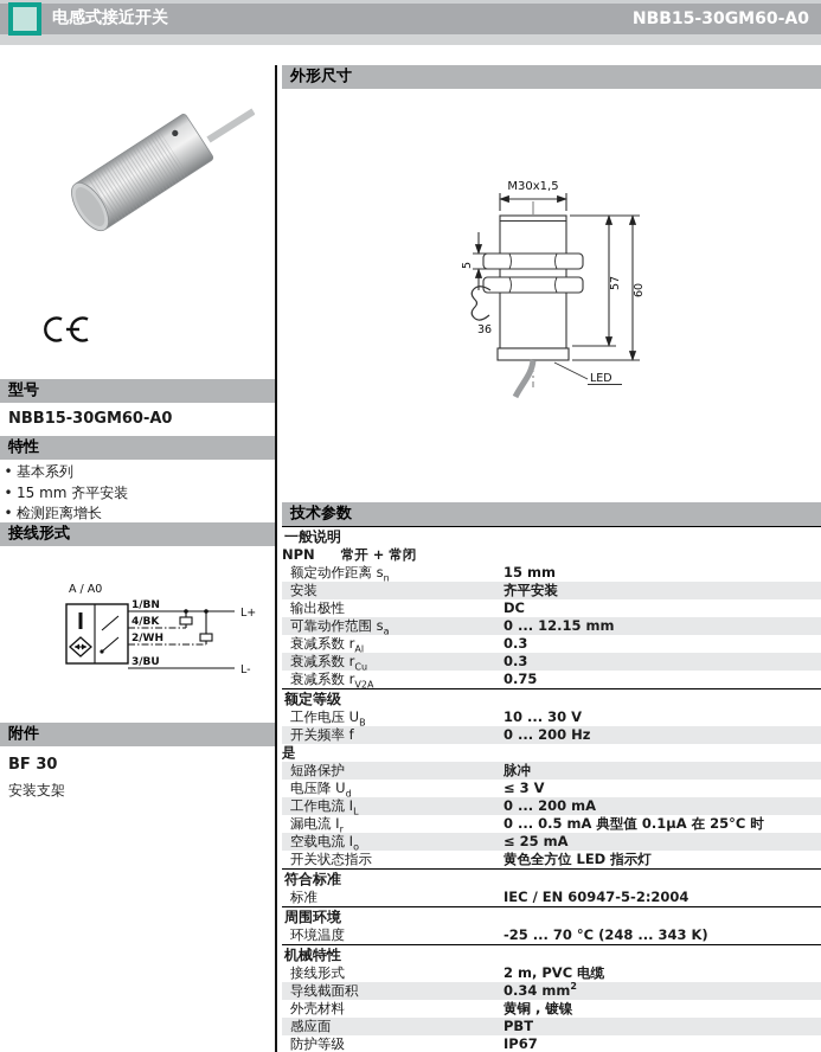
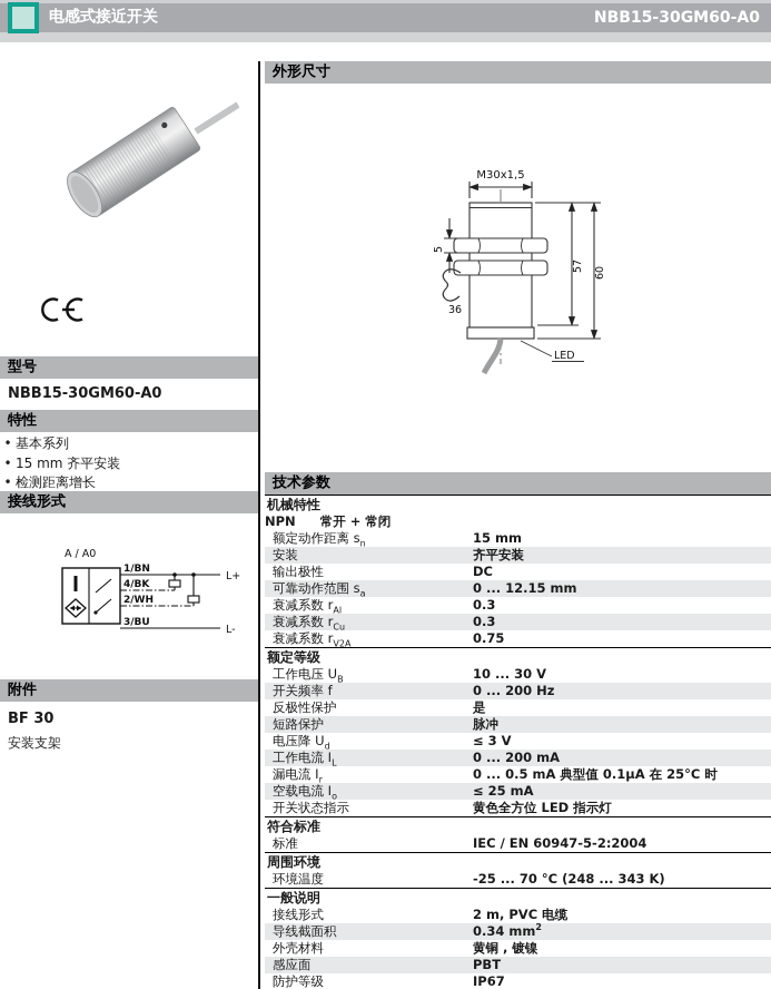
  电感式接近开关
  NBB15-30GM60-A0
  型号
  NBB15-30GM60-A0
  特性
  •
  基本系列
  •
  15 mm 齐平安装
  •
  检测距离增长
  接线形式
  A / A0
  1/BN
  4/BK
  2/WH
  3/BU
  L+
  L-
  附件
  BF 30
  安装支架
  外形尺寸
  M30x1,5
  36
  LED
  技术参数
- 一般说明
+ 机械特性
  NPN
  常开 + 常闭
  额定动作距离 sn
  15 mm
  安装
  齐平安装
  输出极性
  DC
  可靠动作范围 sa
  0 ... 12.15 mm
  衰减系数 rAl
  0.3
  衰减系数 rCu
  0.3
  衰减系数 rV2A
  0.75
  额定等级
  工作电压 UB
  10 ... 30 V
  开关频率 f
  0 ... 200 Hz
+ 反极性保护
  是
  短路保护
  脉冲
  电压降 Ud
  ≤ 3 V
  工作电流 IL
  0 ... 200 mA
  漏电流 Ir
  0 ... 0.5 mA 典型值 0.1µA 在 25°C 时
  空载电流 Io
  ≤ 25 mA
  开关状态指示
  黄色全方位 LED 指示灯
  符合标准
  标准
  IEC / EN 60947-5-2:2004
  周围环境
  环境温度
  -25 ... 70 °C (248 ... 343 K)
- 机械特性
+ 一般说明
  接线形式
  2 m, PVC 电缆
  导线截面积
  0.34 mm2
  外壳材料
  黄铜 , 镀镍
  感应面
  PBT
  防护等级
  IP67
